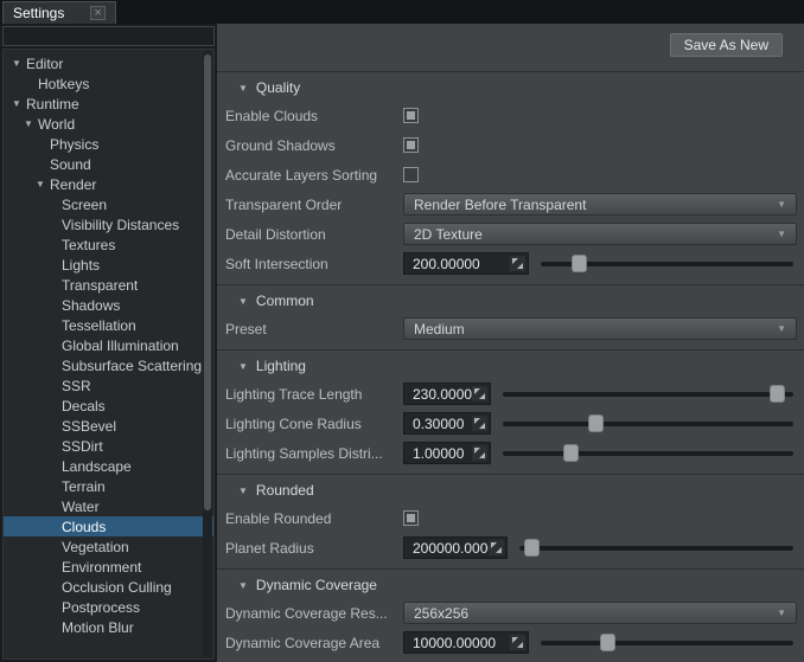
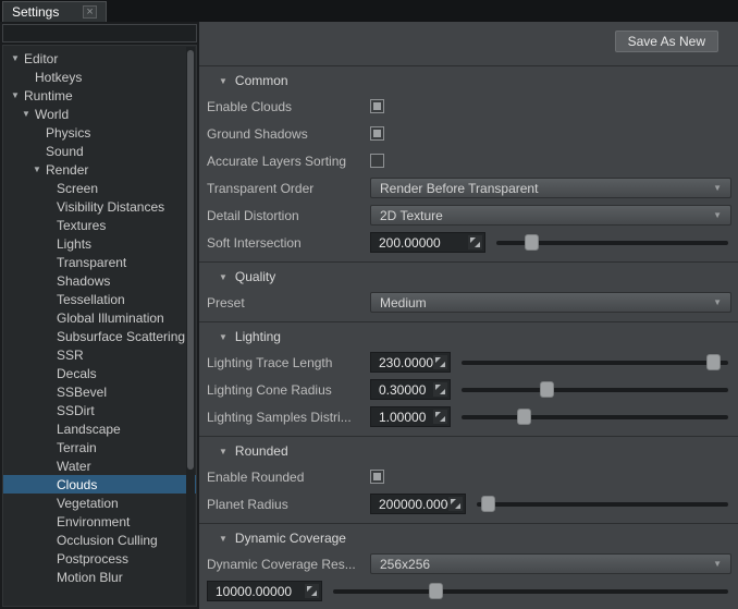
  Settings
  ×
  ▼
  Editor
  Hotkeys
  ▼
  Runtime
  ▼
  World
  Physics
  Sound
  ▼
  Render
  Screen
  Visibility Distances
  Textures
  Lights
  Transparent
  Shadows
  Tessellation
  Global Illumination
  Subsurface Scattering
  SSR
  Decals
  SSBevel
  SSDirt
  Landscape
  Terrain
  Water
  Clouds
  Vegetation
  Environment
  Occlusion Culling
  Postprocess
  Motion Blur
  Save As New
  ▼
- Quality
+ Common
  Enable Clouds
  Ground Shadows
  Accurate Layers Sorting
  Transparent Order
  Render Before Transparent
  ▼
  Detail Distortion
  2D Texture
  ▼
  Soft Intersection
  200.00000
  ▼
- Common
+ Quality
  Preset
  Medium
  ▼
  ▼
  Lighting
  Lighting Trace Length
  230.0000
  Lighting Cone Radius
  0.30000
  Lighting Samples Distri...
  1.00000
  ▼
  Rounded
  Enable Rounded
  Planet Radius
  200000.000
  ▼
  Dynamic Coverage
  Dynamic Coverage Res...
  256x256
  ▼
- Dynamic Coverage Area
  10000.00000
